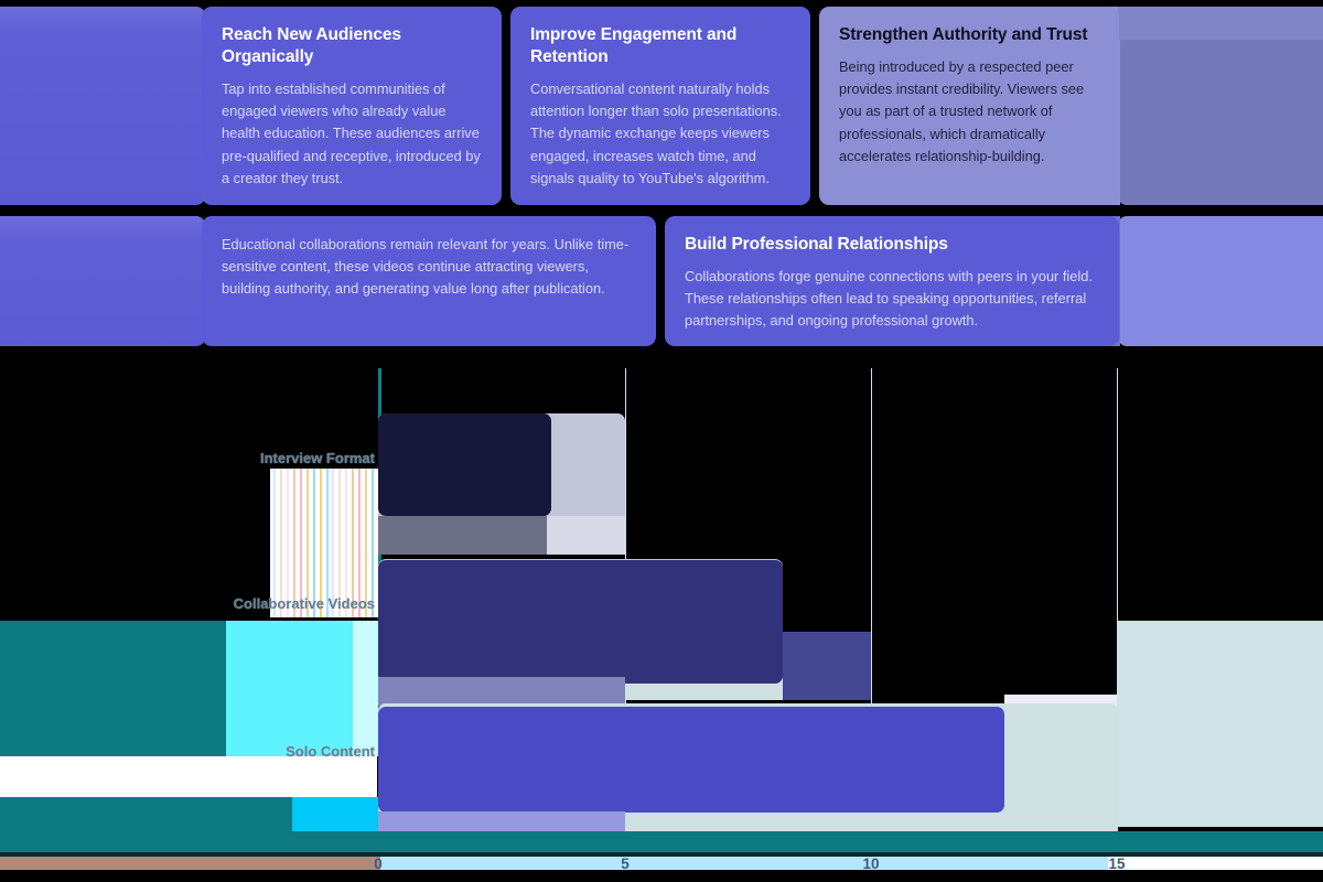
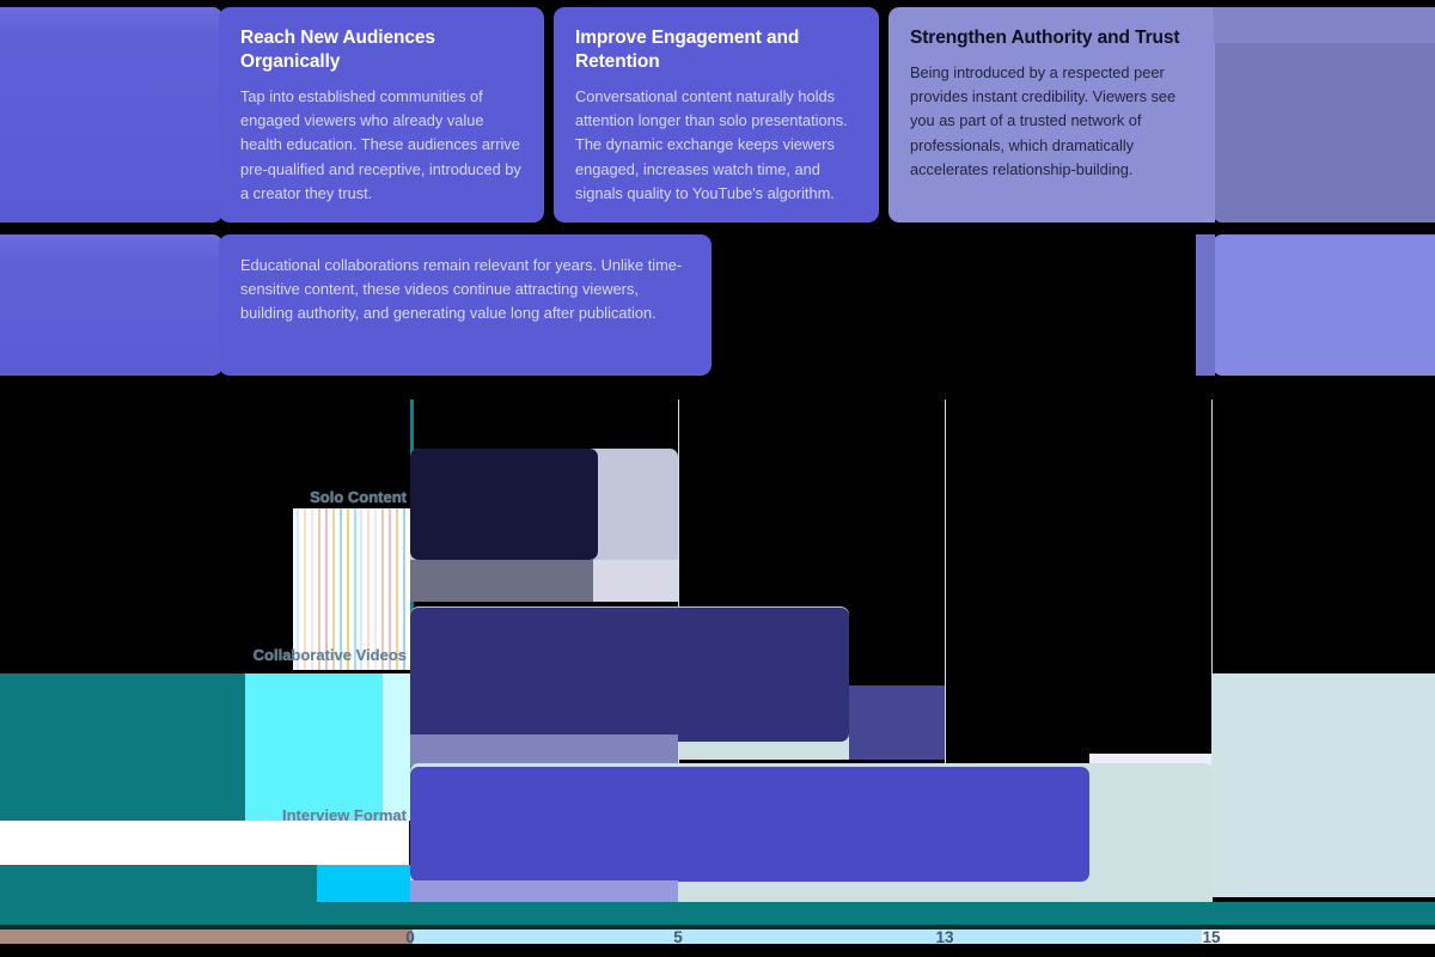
  Reach New Audiences Organically
  Tap into established communities of engaged viewers who already value health education. These audiences arrive pre-qualified and receptive, introduced by a creator they trust.
  Improve Engagement and Retention
  Conversational content naturally holds attention longer than solo presentations. The dynamic exchange keeps viewers engaged, increases watch time, and signals quality to YouTube's algorithm.
  Strengthen Authority and Trust
  Being introduced by a respected peer provides instant credibility. Viewers see you as part of a trusted network of professionals, which dramatically accelerates relationship-building.
  Educational collaborations remain relevant for years. Unlike time-sensitive content, these videos continue attracting viewers, building authority, and generating value long after publication.
- Build Professional Relationships
- Collaborations forge genuine connections with peers in your field. These relationships often lead to speaking opportunities, referral partnerships, and ongoing professional growth.
- Interview Format
+ Solo Content
  Collaborative Videos
- Solo Content
+ Interview Format
  0
  5
- 10
+ 13
  15
